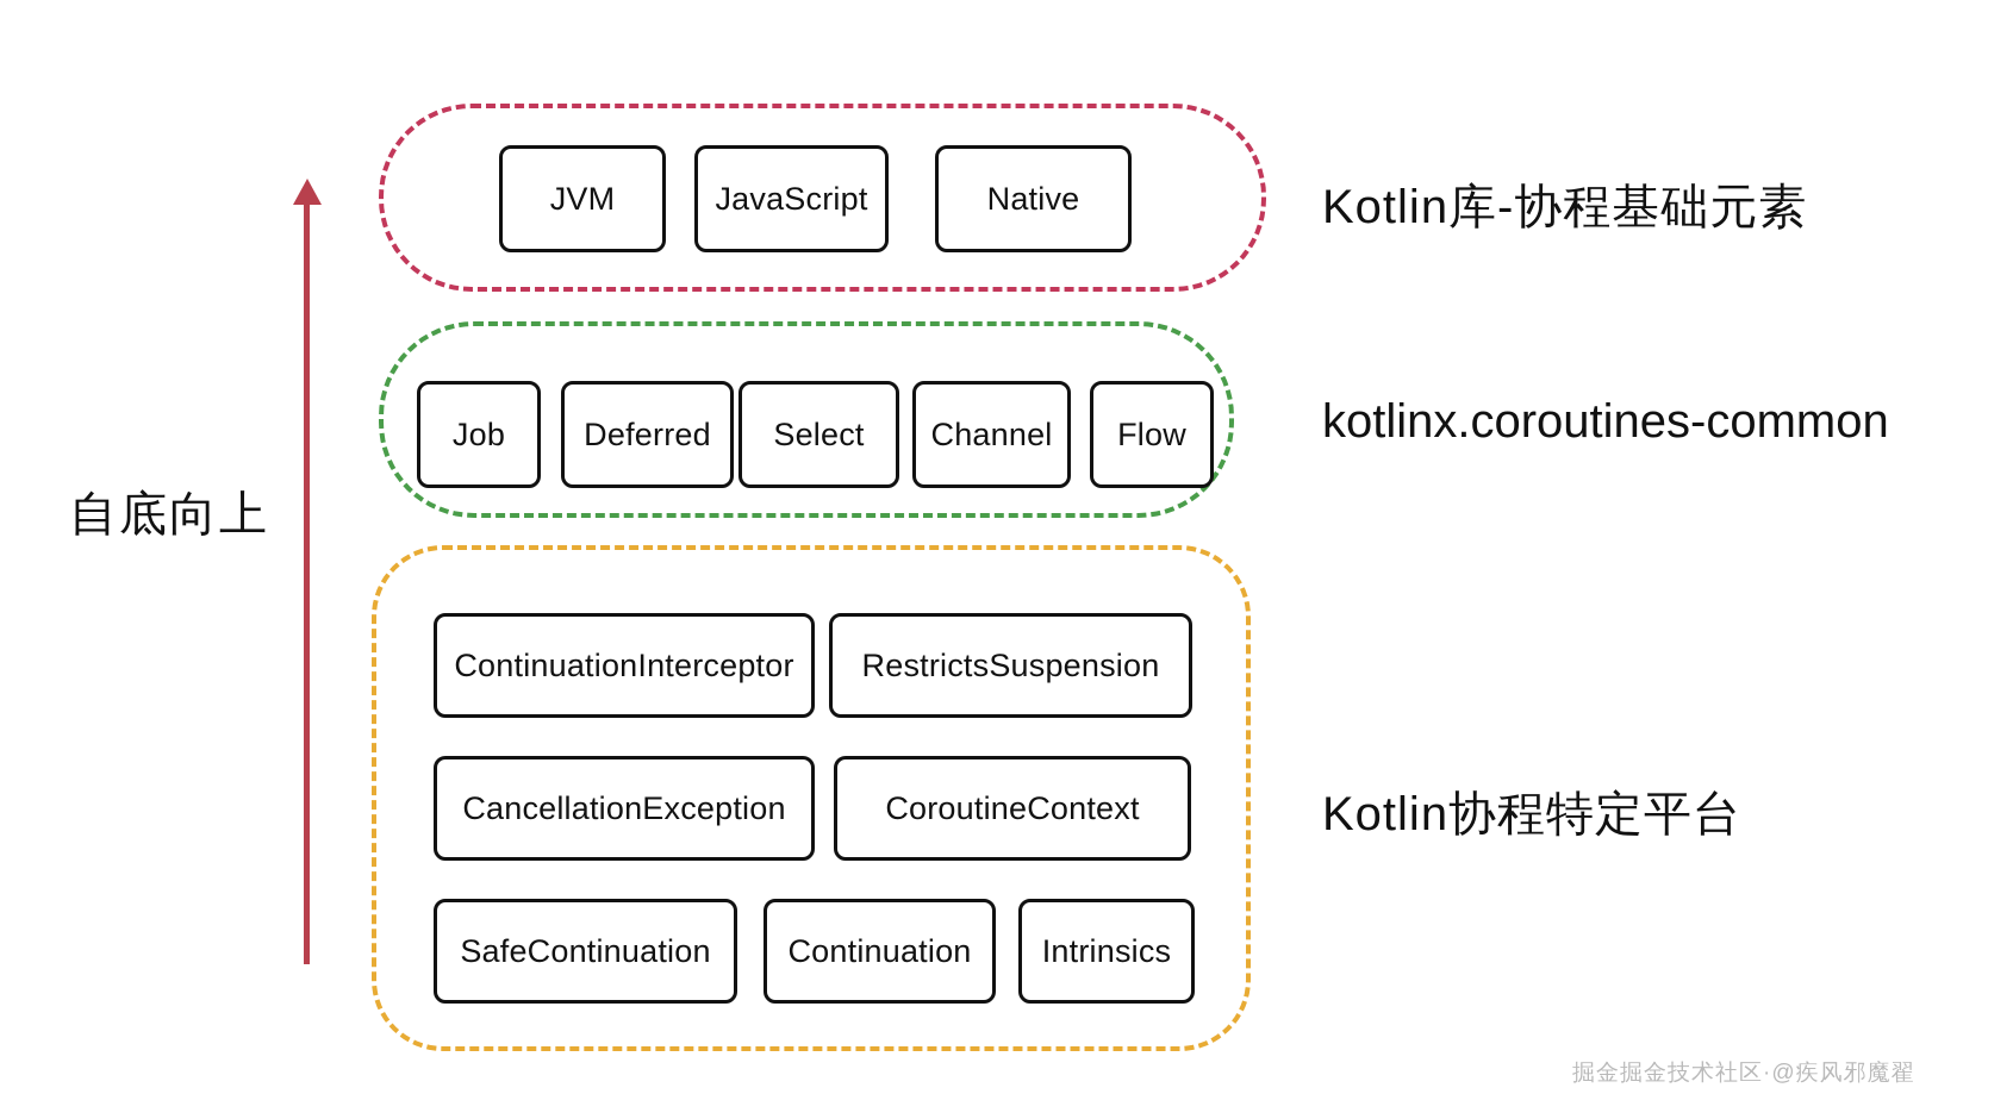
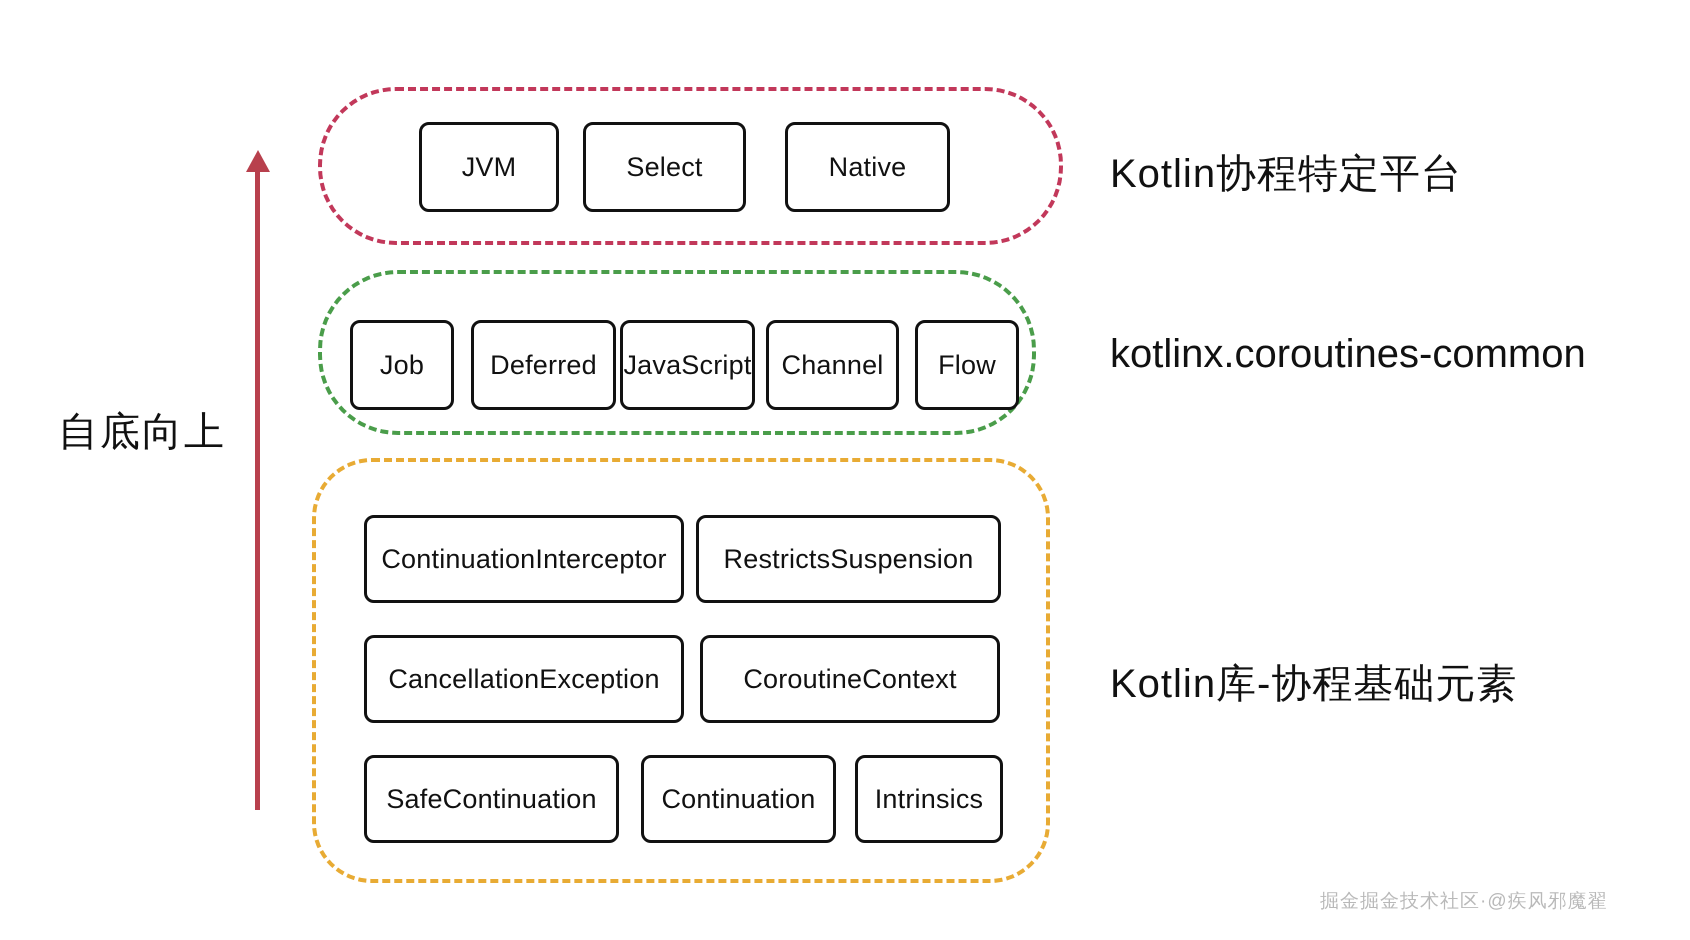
  自底向上
  JVM
- JavaScript
+ Select
  Native
- Kotlin库-协程基础元素
+ Kotlin协程特定平台
  Job
  Deferred
- Select
+ JavaScript
  Channel
  Flow
  kotlinx.coroutines-common
  ContinuationInterceptor
  RestrictsSuspension
  CancellationException
  CoroutineContext
  SafeContinuation
  Continuation
  Intrinsics
- Kotlin协程特定平台
+ Kotlin库-协程基础元素
  掘金掘金技术社区·@疾风邪魔翟
